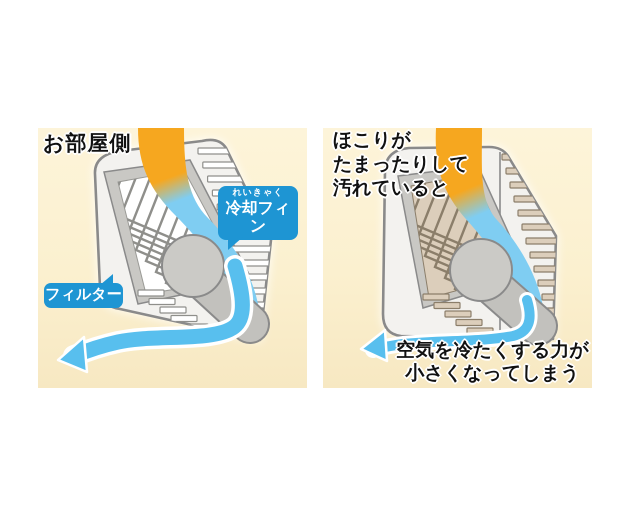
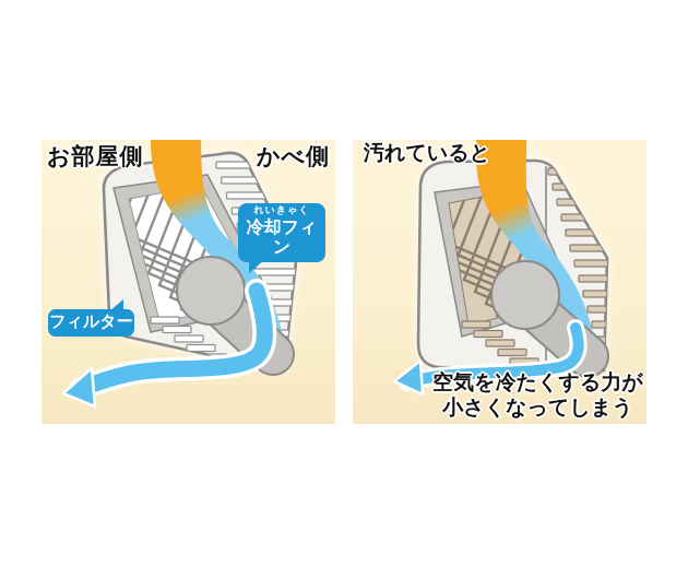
  お部屋側
+ かべ側
  れいきゃく
  冷却フィン
  フィルター
- ほこりが
- たまったりして
  汚れていると
  空気を冷たくする力が
  小さくなってしまう
